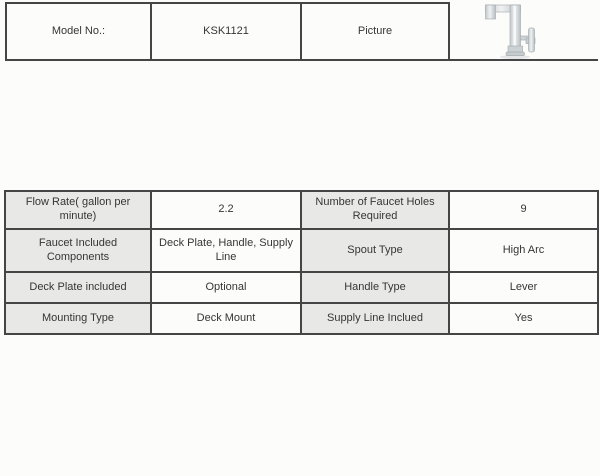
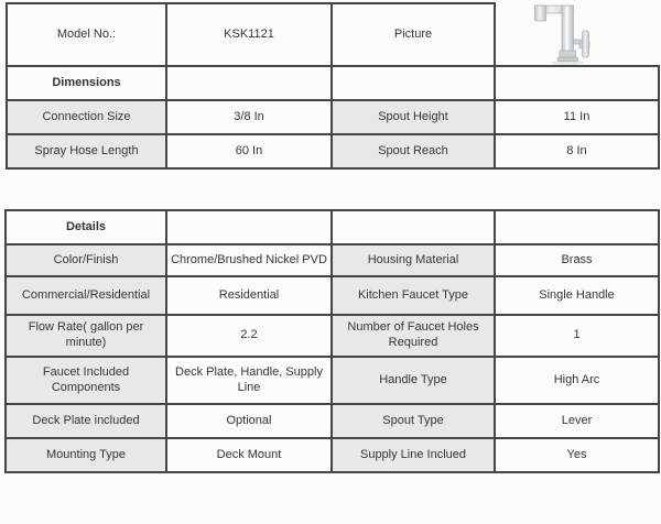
  Model No.:	KSK1121	Picture
+ Dimensions
+ Connection Size	3/8 In	Spout Height	11 In
+ Spray Hose Length	60 In	Spout Reach	8 In
+ Details
+ Color/Finish	Chrome/Brushed Nickel PVD	Housing Material	Brass
+ Commercial/Residential	Residential	Kitchen Faucet Type	Single Handle
- Flow Rate( gallon per minute)	2.2	Number of Faucet Holes Required	9
+ Flow Rate( gallon per minute)	2.2	Number of Faucet Holes Required	1
- Faucet Included Components	Deck Plate, Handle, Supply Line	Spout Type	High Arc
+ Faucet Included Components	Deck Plate, Handle, Supply Line	Handle Type	High Arc
- Deck Plate included	Optional	Handle Type	Lever
+ Deck Plate included	Optional	Spout Type	Lever
  Mounting Type	Deck Mount	Supply Line Inclued	Yes
